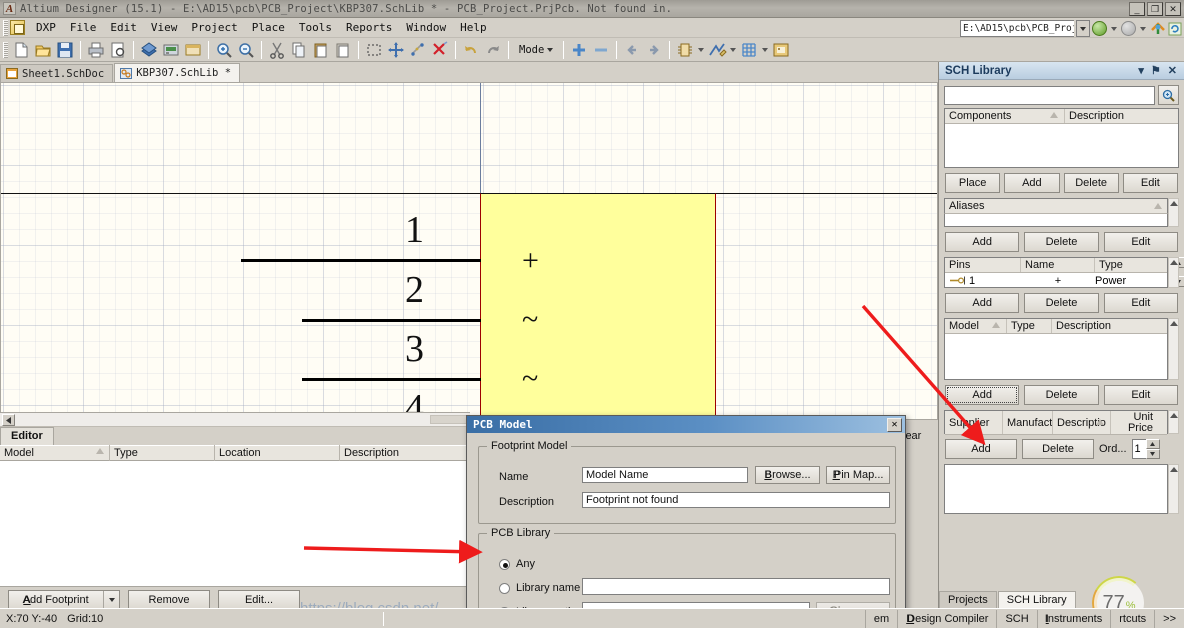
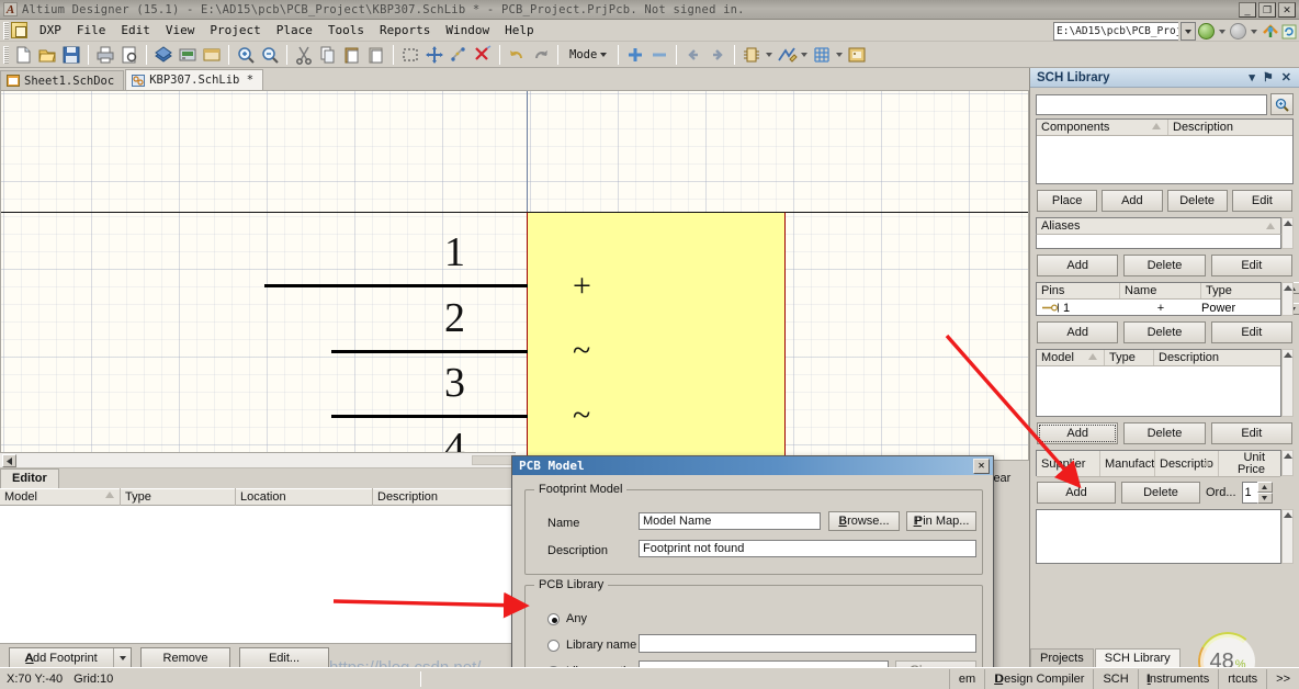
  A
- Altium Designer (15.1) - E:\AD15\pcb\PCB_Project\KBP307.SchLib * - PCB_Project.PrjPcb. Not found in.
+ Altium Designer (15.1) - E:\AD15\pcb\PCB_Project\KBP307.SchLib * - PCB_Project.PrjPcb. Not signed in.
  _
  ❐
  ✕
  DXP
  File
  Edit
  View
  Project
  Place
  Tools
  Reports
  Window
  Help
  Mode
  Sheet1.SchDoc
  KBP307.SchLib *
  1
  +
  2
  ~
  3
  ~
  4
  ear
  Editor
  Model
  Type
  Location
  Description
  A
  Add Footprint
  Remove
  Edit...
  SCH Library
  ▾
  ⚑
  ✕
  Components
  Description
  Place
  Add
  Delete
  Edit
  Aliases
  Add
  Delete
  Edit
  Pins
  Name
  Type
  1
  +
  Power
  Add
  Delete
  Edit
  Model
  Type
  Description
  Add
  Delete
  Edit
  Suplier
  Manufact
  Descriptiо
  Unit
  Price
  Add
  Delete
  Ord...
  1
  Projects
  SCH Library
  PCB Model
  ✕
  Footprint Model
  Name
  Model Name
  BBrowse...
  PPin Map...
  Description
  Footprint not found
  PCB Library
  Any
  Library name
- 77
+ 48
  %
  X:70 Y:-40
  Grid:10
  em
  DDesign Compiler
  SCH
  IInstruments
  rtcuts
  >>
